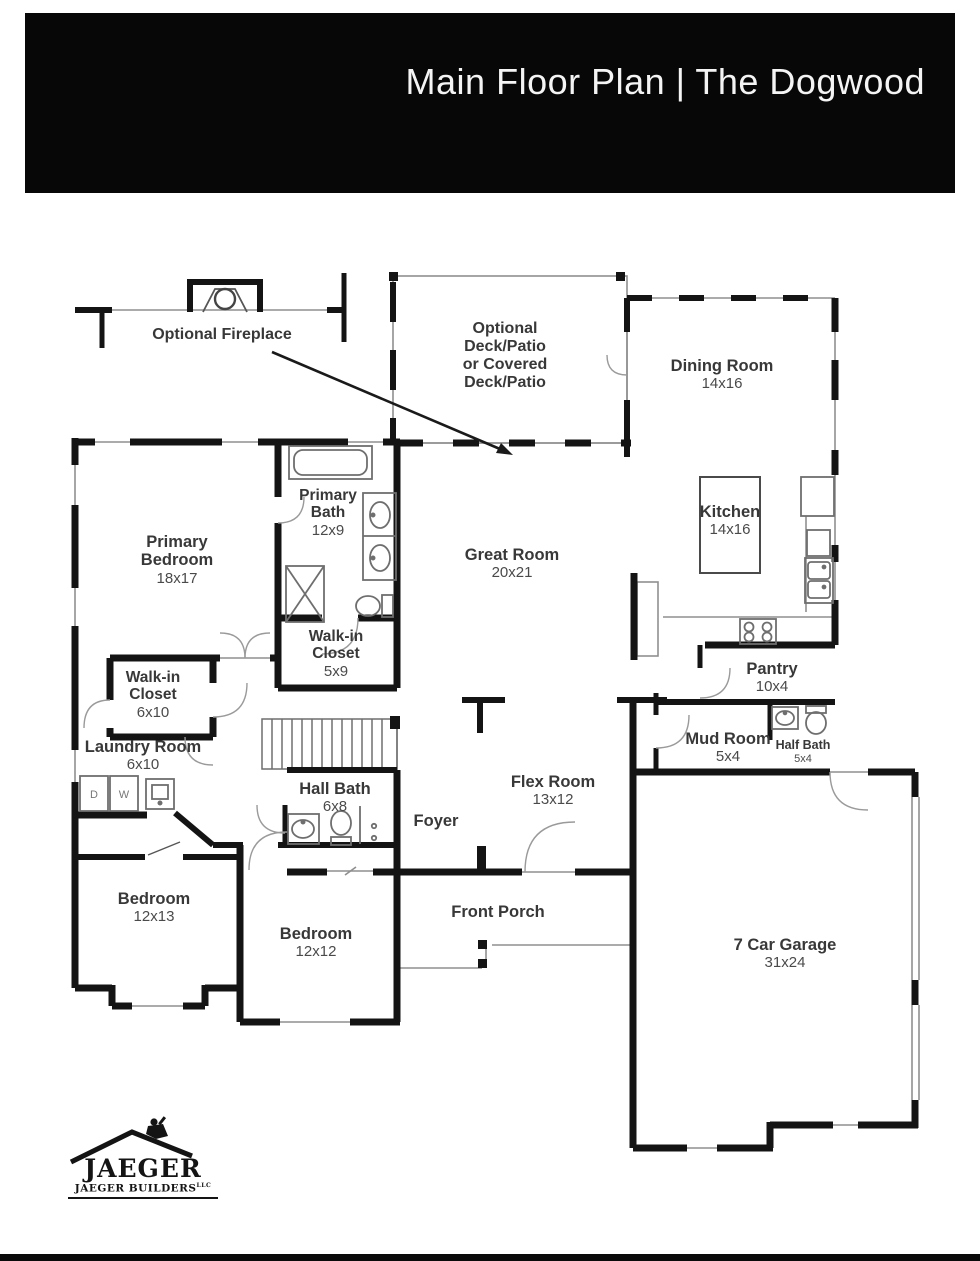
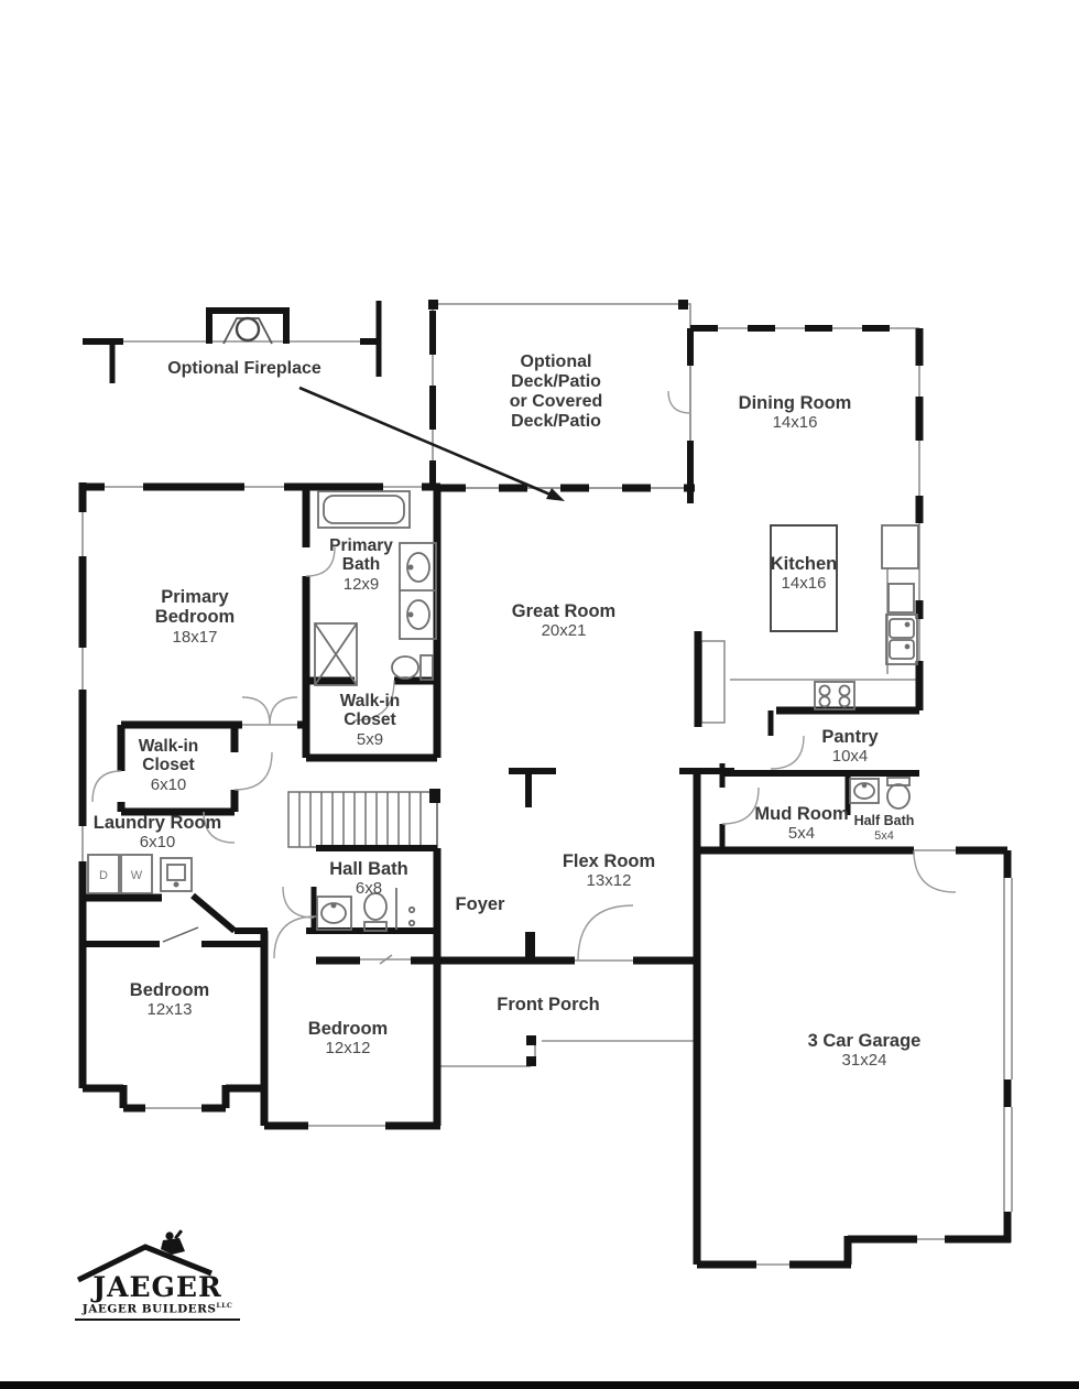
- Main Floor Plan | The Dogwood
  D
  W
  Optional Fireplace
  Optional
  Deck/Patio
  or Covered
  Deck/Patio
  Dining Room
  14x16
  Kitchen
  14x16
  Great Room
  20x21
  Primary
  Bedroom
  18x17
  Primary
  Bath
  12x9
  Walk-in
  Closet
  5x9
  Walk-in
  Closet
  6x10
  Laundry Room
  6x10
  Hall Bath
  6x8
  Pantry
  10x4
  Mud Room
  5x4
  Half Bath
  5x4
  Flex Room
  13x12
  Foyer
  Front Porch
  Bedroom
  12x13
  Bedroom
  12x12
- 7 Car Garage
+ 3 Car Garage
  31x24
  JAEGER
  JAEGER BUILDERS
